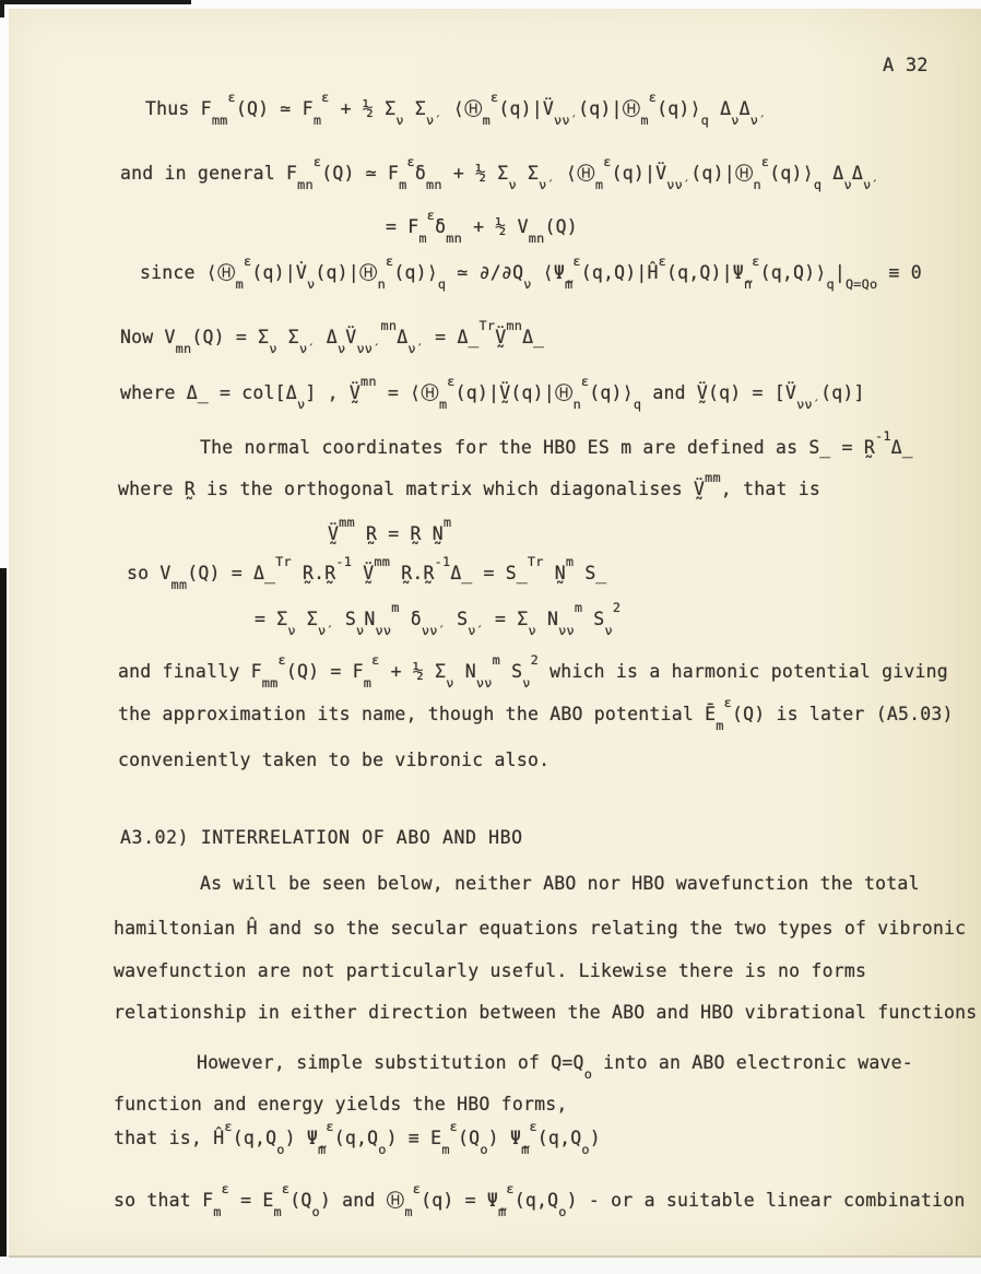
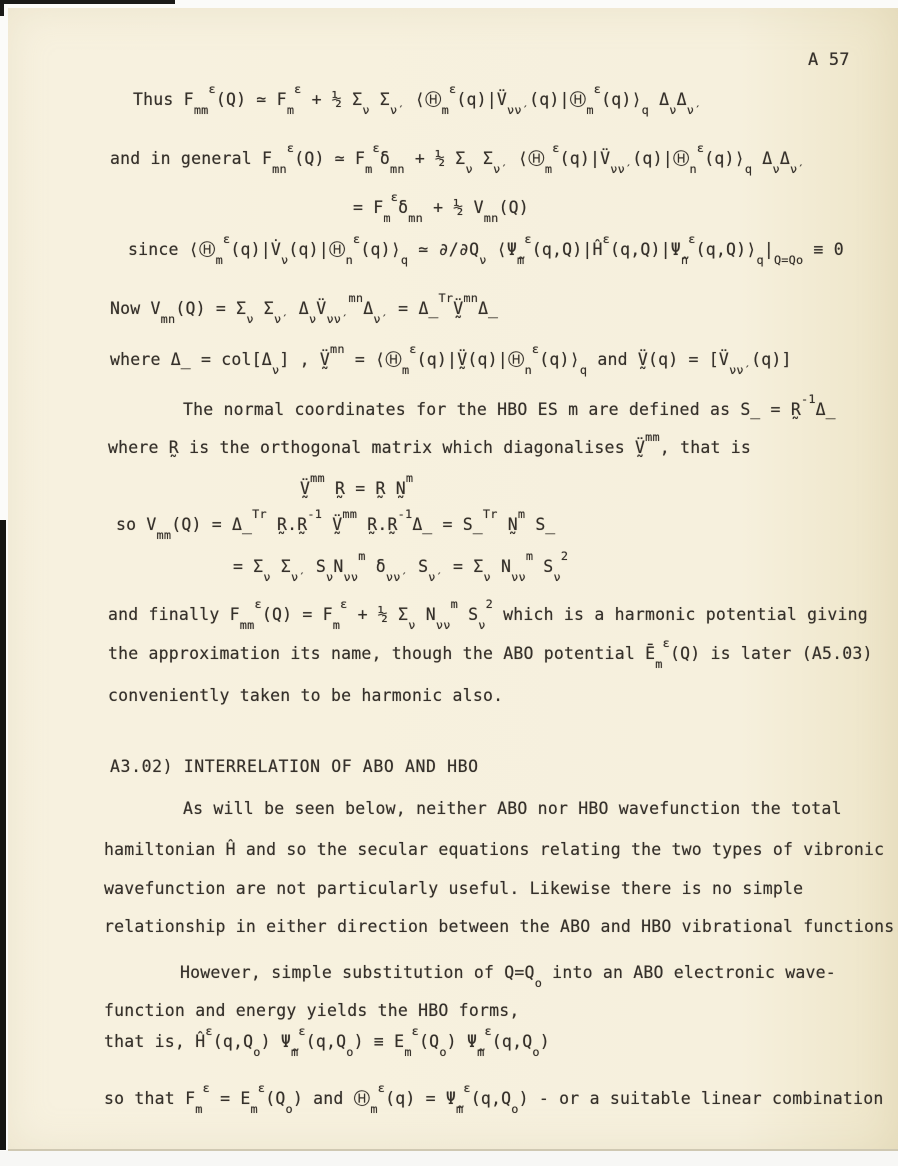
- A 32
+ A 57
  Thus Fmmε(Q) ≃ Fmε + ½ Σν Σν′ ⟨Ⓗmε(q)|V̈νν′(q)|Ⓗmε(q)⟩q ΔνΔν′
  and in general Fmnε(Q) ≃ Fmεδmn + ½ Σν Σν′ ⟨Ⓗmε(q)|V̈νν′(q)|Ⓗnε(q)⟩q ΔνΔν′
  = Fmεδmn + ½ Vmn(Q)
  since ⟨Ⓗmε(q)|V̇ν(q)|Ⓗnε(q)⟩q ≃ ∂/∂Qν ⟨Ψ̰mε(q,Q)|Ĥε(q,Q)|Ψ̰nε(q,Q)⟩q|Q=Qo ≡ 0
  Now Vmn(Q) = Σν Σν′ ΔνV̈νν′mnΔν′ = Δ̲TrV̰̈mnΔ̲
  where Δ̲ = col[Δν] , V̰̈mn = ⟨Ⓗmε(q)|V̰̈(q)|Ⓗnε(q)⟩q and V̰̈(q) = [V̈νν′(q)]
  The normal coordinates for the HBO ES m are defined as S̲ = R̰-1Δ̲
  where R̰ is the orthogonal matrix which diagonalises V̰̈mm, that is
  V̰̈mm R̰ = R̰ N̰m
  so Vmm(Q) = Δ̲Tr R̰.R̰-1 V̰̈mm R̰.R̰-1Δ̲ = S̲Tr N̰m S̲
  = Σν Σν′ SνNννm δνν′ Sν′ = Σν Nννm Sν2
  and finally Fmmε(Q) = Fmε + ½ Σν Nννm Sν2 which is a harmonic potential giving
  the approximation its name, though the ABO potential Ēmε(Q) is later (A5.03)
- conveniently taken to be vibronic also.
+ conveniently taken to be harmonic also.
  A3.02) INTERRELATION OF ABO AND HBO
  As will be seen below, neither ABO nor HBO wavefunction the total
  hamiltonian Ĥ and so the secular equations relating the two types of vibronic
- wavefunction are not particularly useful. Likewise there is no forms
+ wavefunction are not particularly useful. Likewise there is no simple
  relationship in either direction between the ABO and HBO vibrational functions
  However, simple substitution of Q=Qo into an ABO electronic wave-
  function and energy yields the HBO forms,
  that is, Ĥε(q,Qo) Ψ̰mε(q,Qo) ≡ Emε(Qo) Ψ̰mε(q,Qo)
  so that Fmε = Emε(Qo) and Ⓗmε(q) = Ψ̰mε(q,Qo) - or a suitable linear combination
